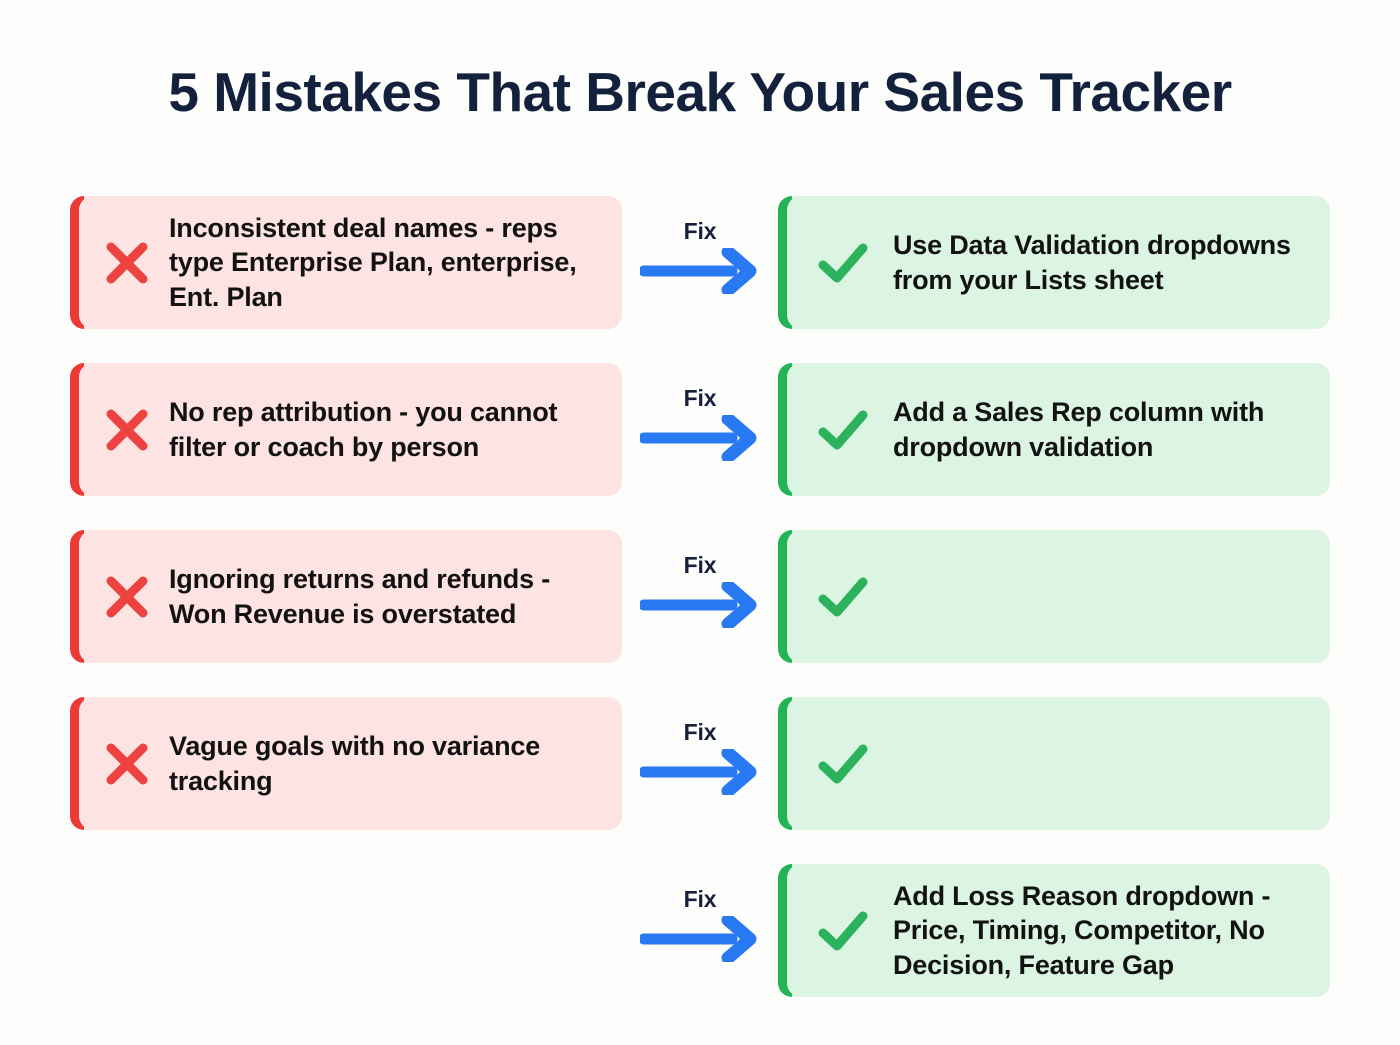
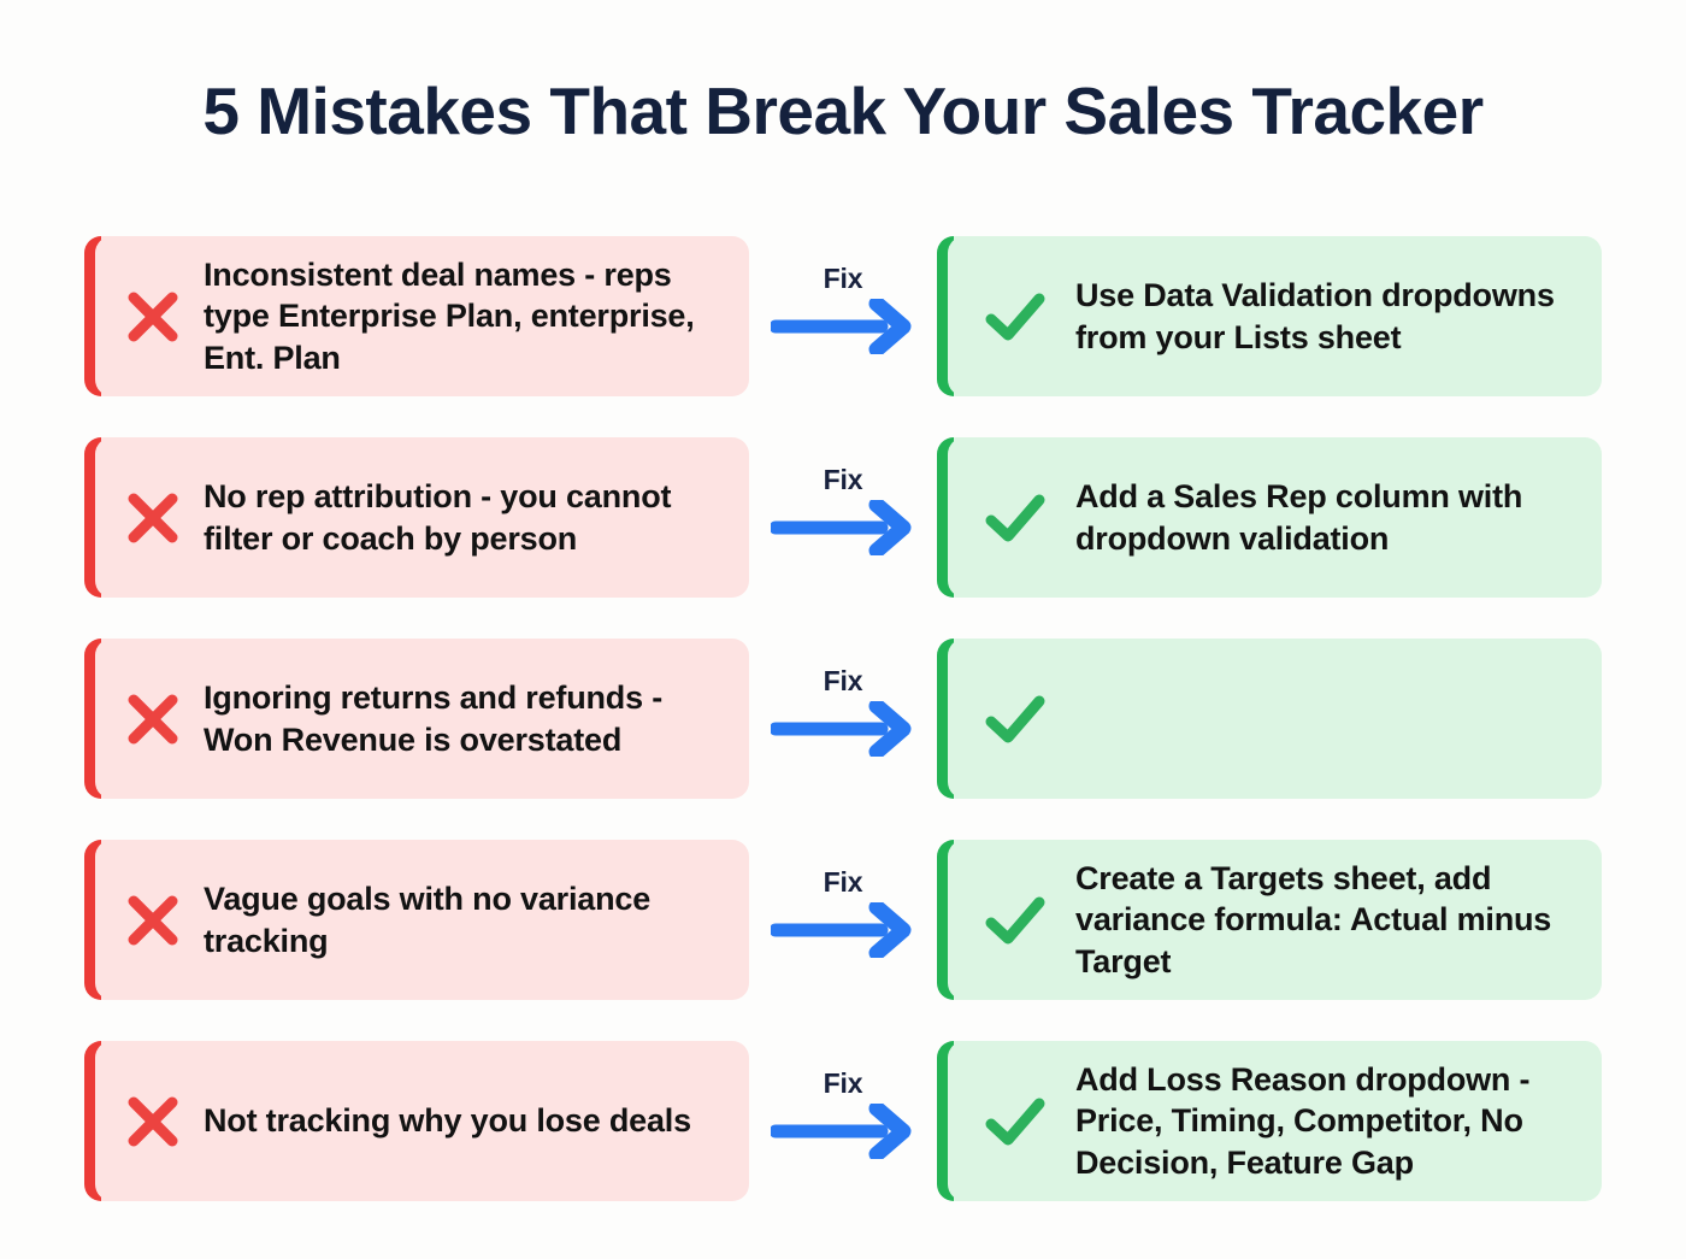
  5 Mistakes That Break Your Sales Tracker
  Inconsistent deal names - reps type Enterprise Plan, enterprise, Ent. Plan
  Fix
  Use Data Validation dropdowns from your Lists sheet
  No rep attribution - you cannot filter or coach by person
  Fix
  Add a Sales Rep column with dropdown validation
  Ignoring returns and refunds - Won Revenue is overstated
  Fix
  Vague goals with no variance tracking
  Fix
+ Create a Targets sheet, add variance formula: Actual minus Target
+ Not tracking why you lose deals
  Fix
  Add Loss Reason dropdown - Price, Timing, Competitor, No Decision, Feature Gap
